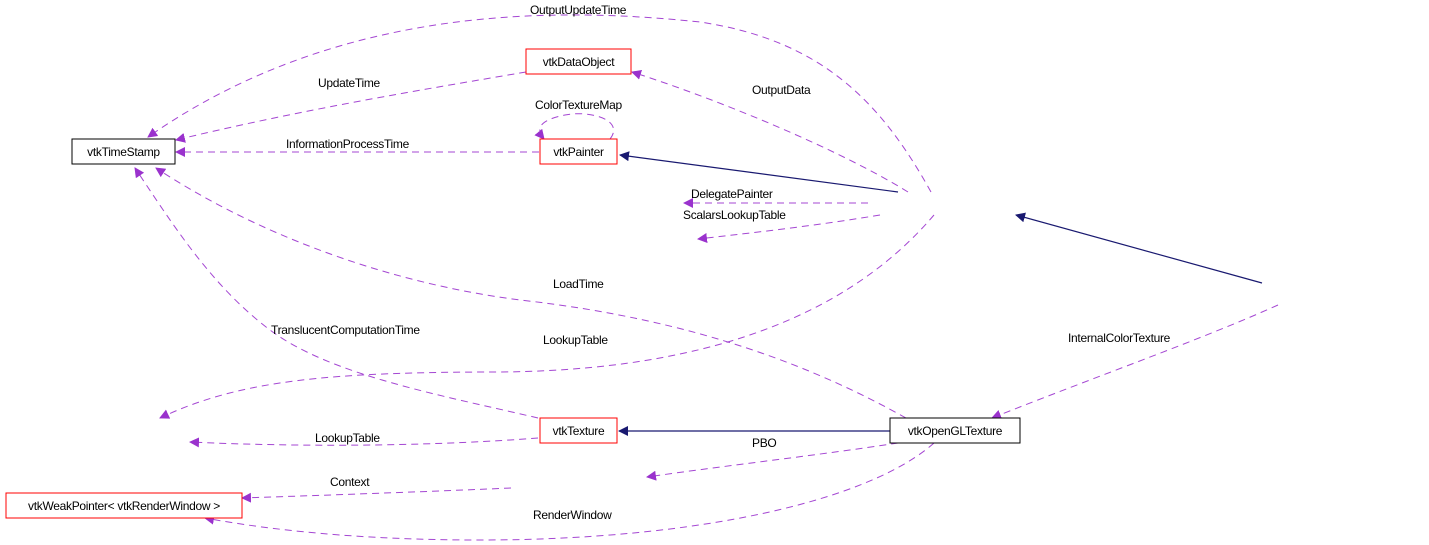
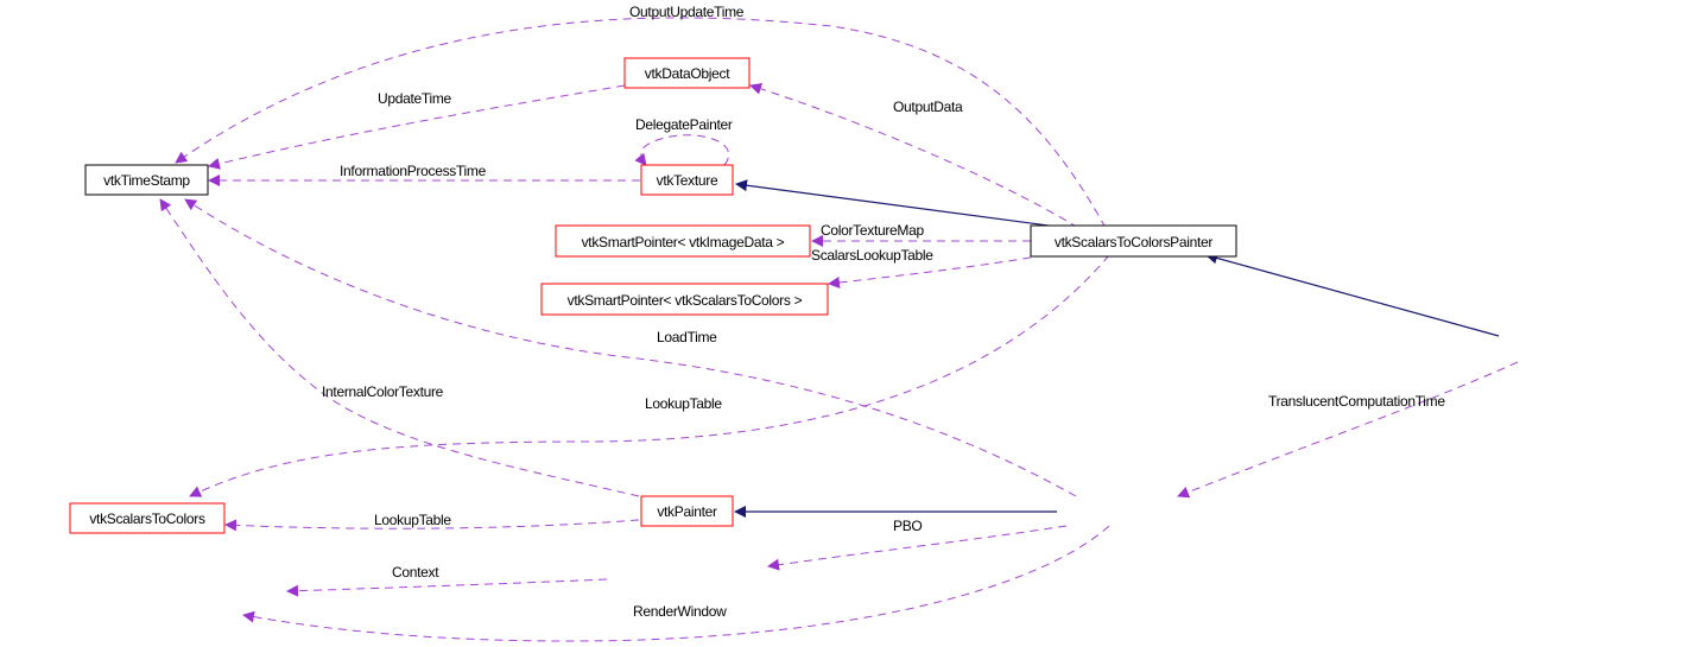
  OutputUpdateTime
  UpdateTime
  InformationProcessTime
- ColorTextureMap
+ DelegatePainter
  OutputData
- DelegatePainter
+ ColorTextureMap
  ScalarsLookupTable
  LoadTime
- TranslucentComputationTime
+ InternalColorTexture
  LookupTable
  LookupTable
- InternalColorTexture
+ TranslucentComputationTime
  PBO
  Context
  RenderWindow
  vtkTimeStamp
  vtkDataObject
- vtkPainter
+ vtkTexture
+ vtkSmartPointer< vtkImageData >
+ vtkSmartPointer< vtkScalarsToColors >
+ vtkScalarsToColorsPainter
+ vtkScalarsToColors
- vtkTexture
+ vtkPainter
- vtkOpenGLTexture
- vtkWeakPointer< vtkRenderWindow >
